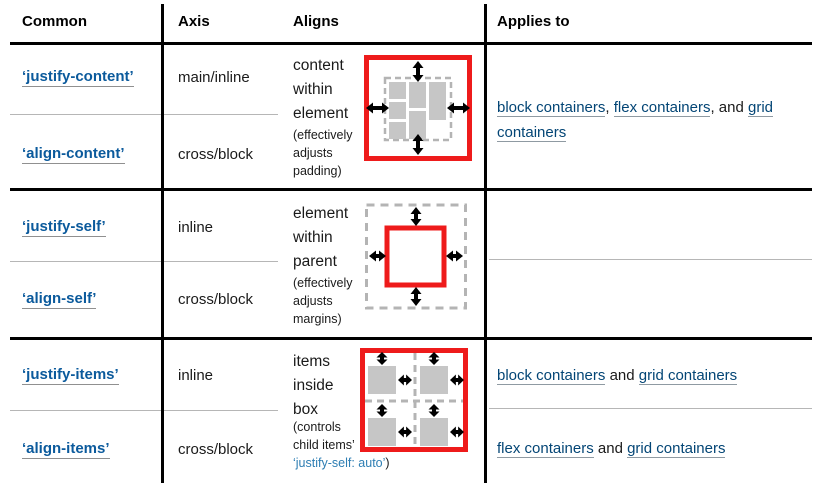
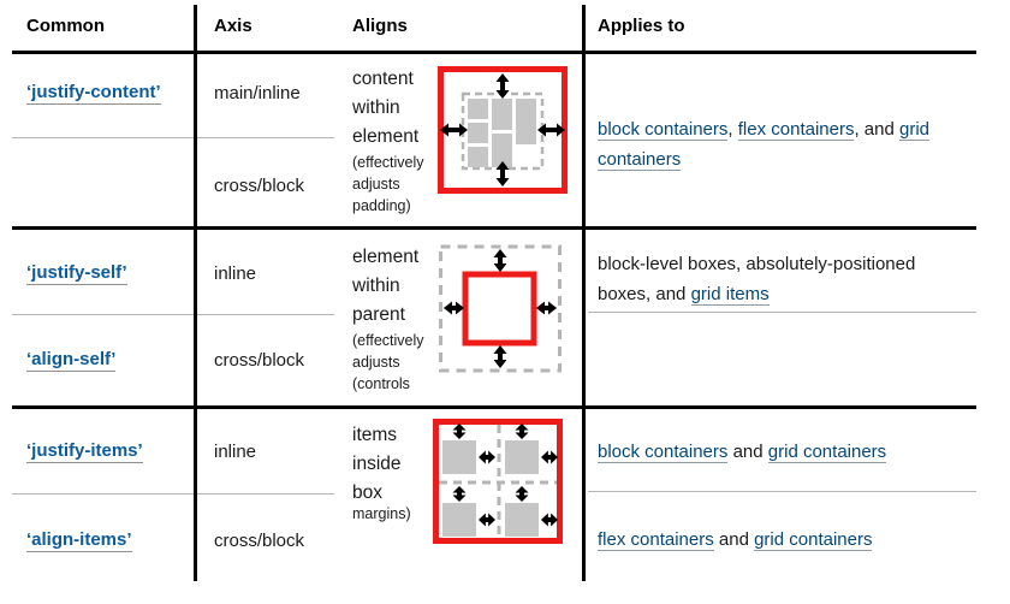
  Common
  Axis
  Aligns
  Applies to
  ‘justify-content’
- ‘align-content’
  ‘justify-self’
  ‘align-self’
  ‘justify-items’
  ‘align-items’
  main/inline
  cross/block
  inline
  cross/block
  inline
  cross/block
  content
  within
  element
  (effectively
  adjusts
  padding)
  element
  within
  parent
  (effectively
  adjusts
- margins)
+ (controls
  items
  inside
  box
- (controls
+ margins)
- child items’
- ‘justify-self: auto’)
  block containers, flex containers, and grid containers
+ block-level boxes, absolutely-positioned boxes, and grid items
  block containers and grid containers
  flex containers and grid containers
